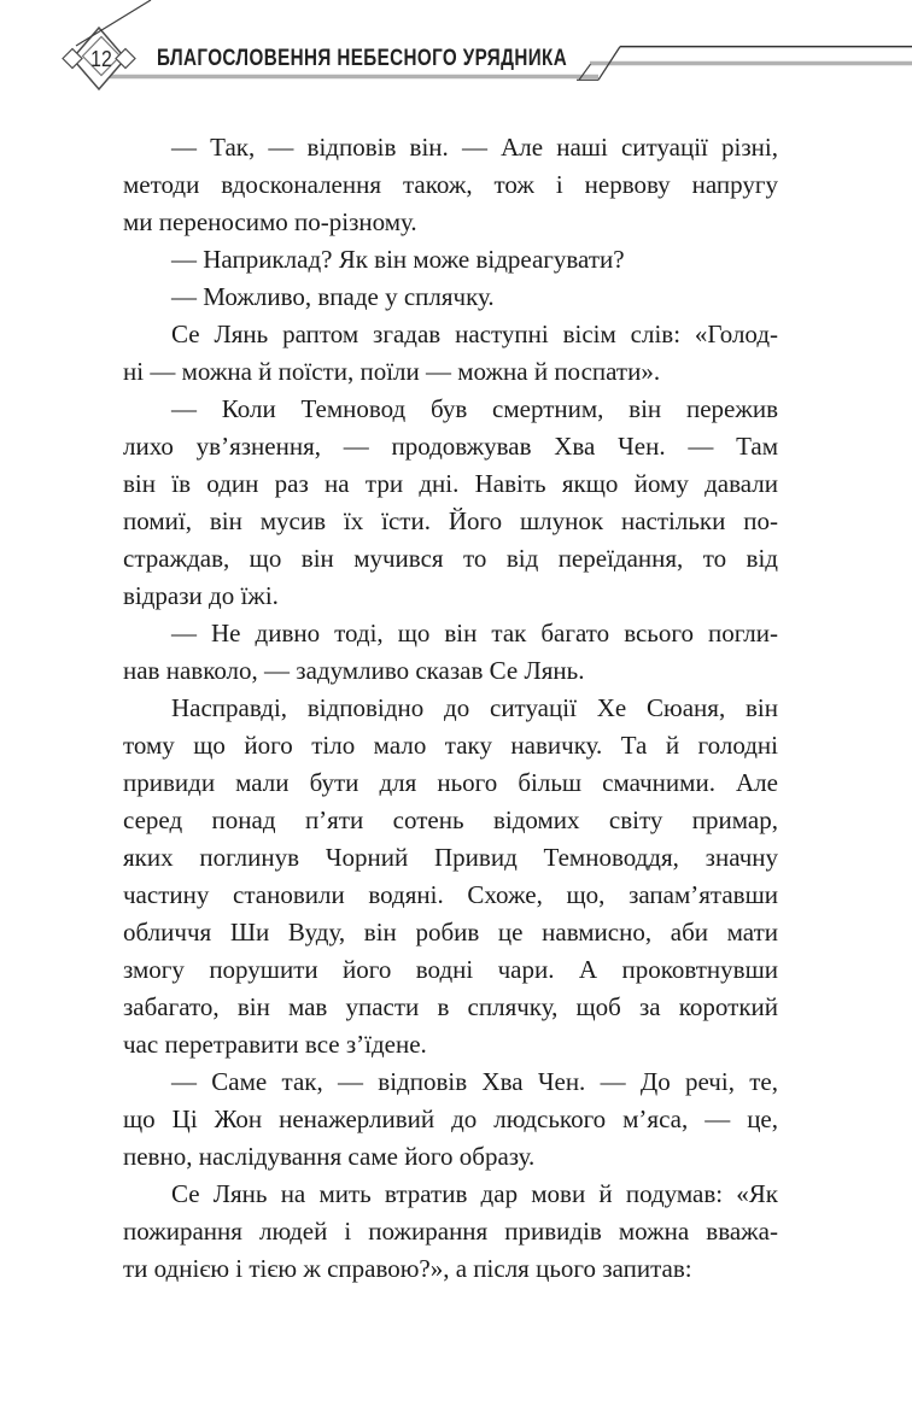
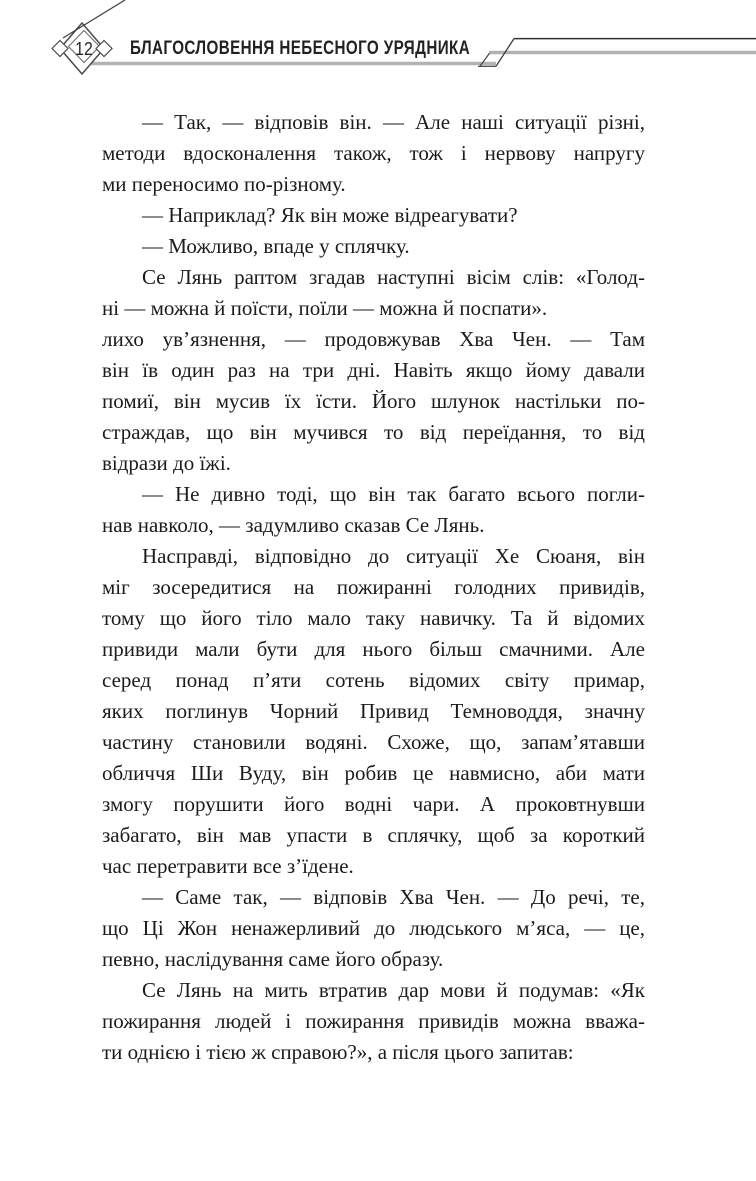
  12
  БЛАГОСЛОВЕННЯ НЕБЕСНОГО УРЯДНИКА
  — Так, — відповів він. — Але наші ситуації різні,
  методи вдосконалення також, тож і нервову напругу
  ми переносимо по-різному.
  — Наприклад? Як він може відреагувати?
  — Можливо, впаде у сплячку.
  Се Лянь раптом згадав наступні вісім слів: «Голод-
  ні — можна й поїсти, поїли — можна й поспати».
- — Коли Темновод був смертним, він пережив
  лихо ув’язнення, — продовжував Хва Чен. — Там
  він їв один раз на три дні. Навіть якщо йому давали
  помиї, він мусив їх їсти. Його шлунок настільки по-
  страждав, що він мучився то від переїдання, то від
  відрази до їжі.
  — Не дивно тоді, що він так багато всього погли-
  нав навколо, — задумливо сказав Се Лянь.
  Насправді, відповідно до ситуації Хе Сюаня, він
+ міг зосередитися на пожиранні голодних привидів,
- тому що його тіло мало таку навичку. Та й голодні
+ тому що його тіло мало таку навичку. Та й відомих
  привиди мали бути для нього більш смачними. Але
  серед понад п’яти сотень відомих світу примар,
  яких поглинув Чорний Привид Темноводдя, значну
  частину становили водяні. Схоже, що, запам’ятавши
  обличчя Ши Вуду, він робив це навмисно, аби мати
  змогу порушити його водні чари. А проковтнувши
  забагато, він мав упасти в сплячку, щоб за короткий
  час перетравити все з’їдене.
  — Саме так, — відповів Хва Чен. — До речі, те,
  що Ці Жон ненажерливий до людського м’яса, — це,
  певно, наслідування саме його образу.
  Се Лянь на мить втратив дар мови й подумав: «Як
  пожирання людей і пожирання привидів можна вважа-
  ти однією і тією ж справою?», а після цього запитав:
